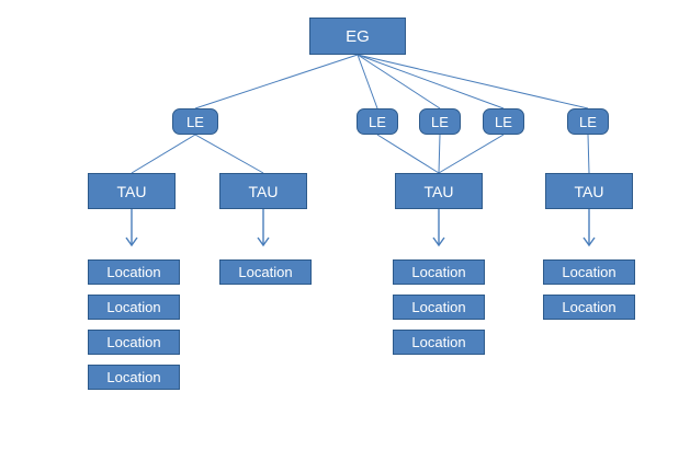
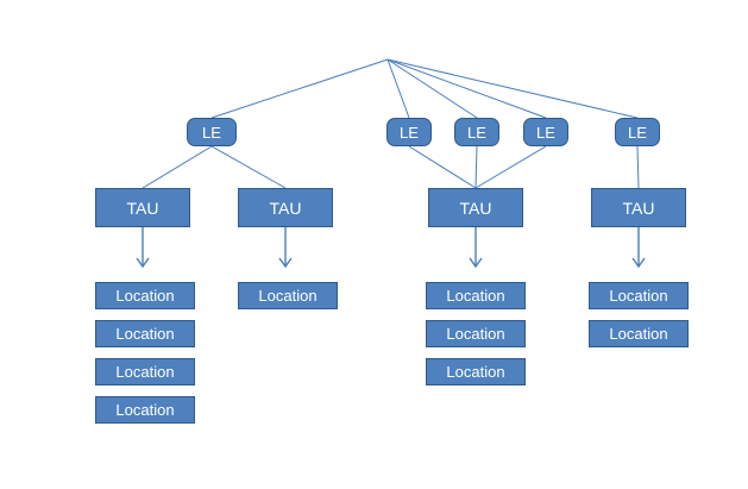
- EG
  LE
  LE
  LE
  LE
  LE
  TAU
  TAU
  TAU
  TAU
  Location
  Location
  Location
  Location
  Location
  Location
  Location
  Location
  Location
  Location
